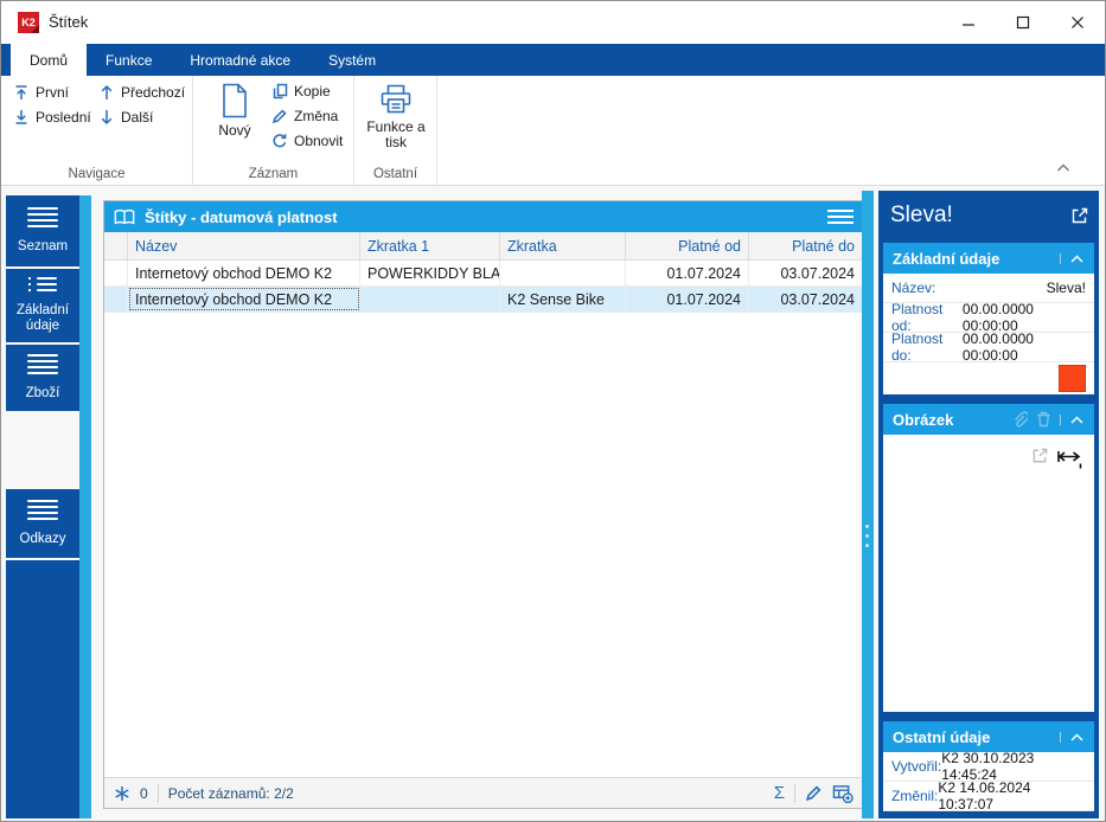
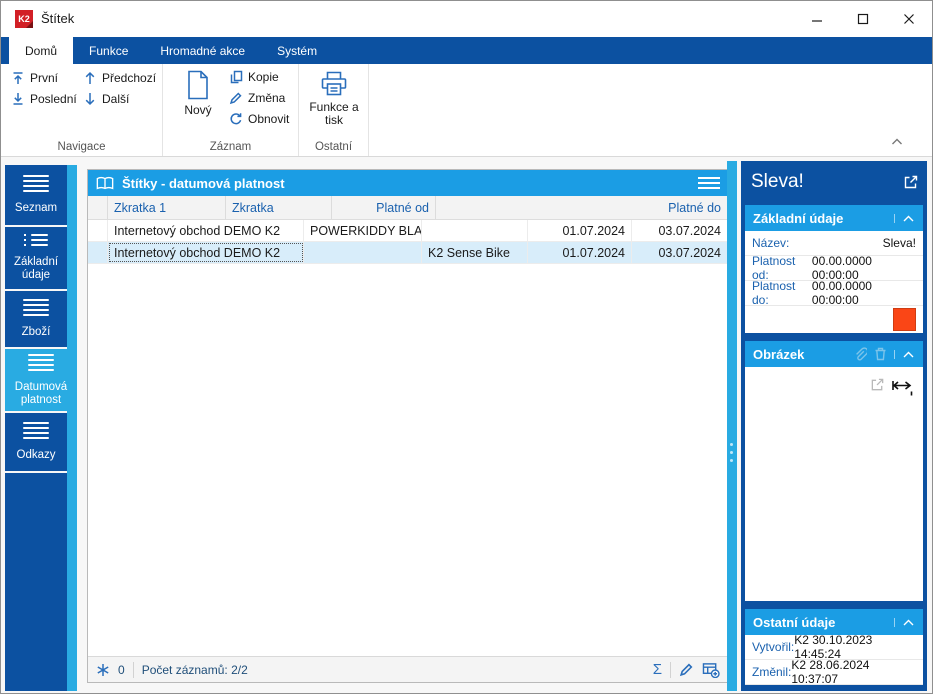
  K2
  Štítek
  Domů
  Funkce
  Hromadné akce
  Systém
  První
  Předchozí
  Poslední
  Další
  Navigace
  Nový
  Kopie
  Změna
  Obnovit
  Záznam
  Funkce a tisk
  Ostatní
  Seznam
  Základní údaje
  Zboží
+ Datumová platnost
  Odkazy
  Štítky - datumová platnost
- Název
  Zkratka 1
  Zkratka
  Platné od
  Platné do
  Internetový obchod DEMO K2
  POWERKIDDY BLA
  01.07.2024
  03.07.2024
  Internetový obchod DEMO K2
  K2 Sense Bike
  01.07.2024
  03.07.2024
  0
  Počet záznamů: 2/2
  Σ
  Sleva!
  Základní údaje
  Název:
  Sleva!
  Platnost od:
  00.00.0000 00:00:00
  Platnost do:
  00.00.0000 00:00:00
  Obrázek
  Ostatní údaje
  Vytvořil:
  K2 30.10.2023 14:45:24
  Změnil:
- K2 14.06.2024 10:37:07
+ K2 28.06.2024 10:37:07
